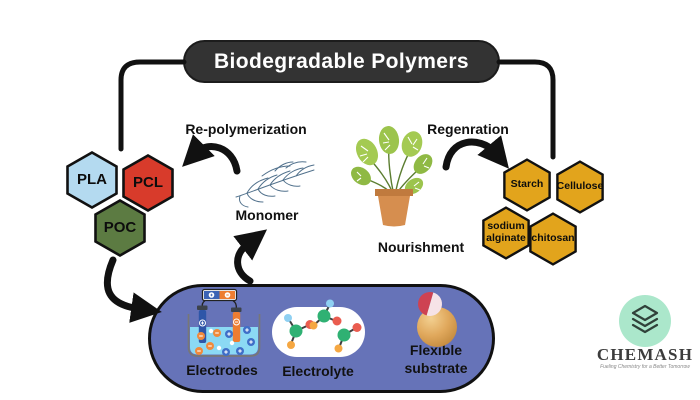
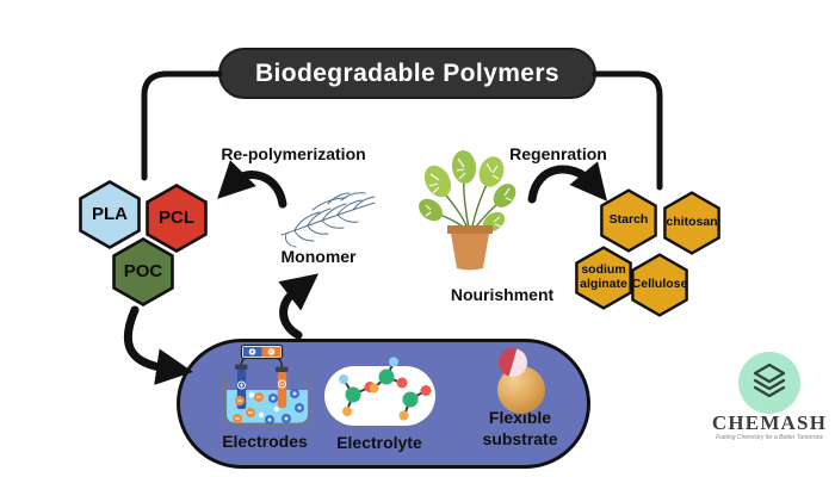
  Biodegradable Polymers
  PLA
  PCL
  POC
  Starch
- Cellulose
+ chitosan
  sodium alginate
- chitosan
+ Cellulose
  Re-polymerization
  Monomer
  Regenration
  Nourishment
  Electrodes
  Electrolyte
  Flexible substrate
  CHEMASH
